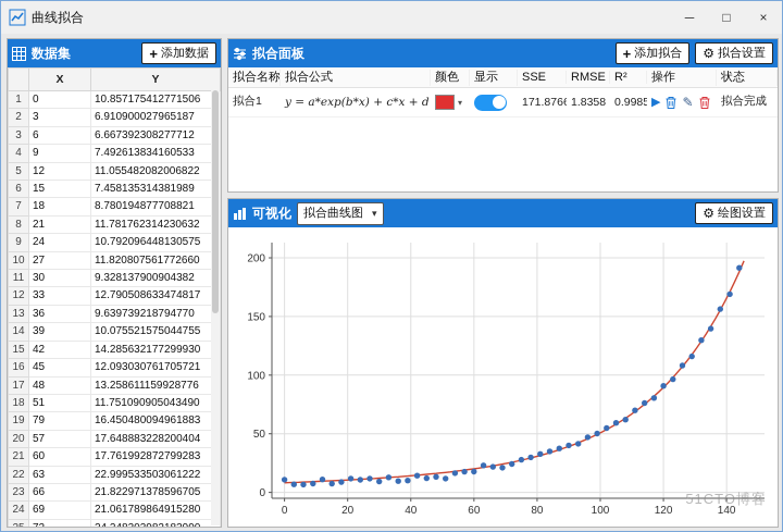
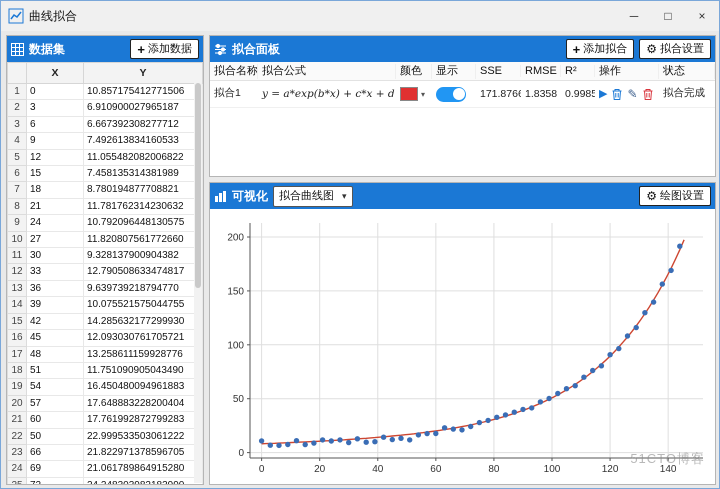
  曲线拟合
  ─
  □
  ×
  数据集
  +
  添加数据
  	X	Y
  1	0	10.857175412771506
  2	3	6.910900027965187
  3	6	6.667392308277712
  4	9	7.492613834160533
  5	12	11.055482082006822
  6	15	7.458135314381989
  7	18	8.780194877708821
  8	21	11.781762314230632
  9	24	10.792096448130575
  10	27	11.820807561772660
  11	30	9.328137900904382
  12	33	12.790508633474817
  13	36	9.639739218794770
  14	39	10.075521575044755
  15	42	14.285632177299930
  16	45	12.093030761705721
  17	48	13.258611159928776
  18	51	11.751090905043490
- 19	79	16.450480094961883
+ 19	54	16.450480094961883
  20	57	17.648883228200404
  21	60	17.761992872799283
- 22	63	22.999533503061222
+ 22	50	22.999533503061222
  23	66	21.822971378596705
  24	69	21.061789864915280
  拟合面板
  +
  添加拟合
  ⚙
  拟合设置
  拟合名称
  拟合公式
  颜色
  显示
  SSE
  RMSE
  R²
  操作
  状态
  拟合1
  y = a*exp(b*x) + c*x + d
  ▾
  171.8766
  1.8358
  0.9985
  ▶
  ✎
  拟合完成
  可视化
  拟合曲线图
  ▾
  ⚙
  绘图设置
  0
  20
  40
  60
  80
  100
  120
  140
  0
  50
  100
  150
  200
  51CTO博客
